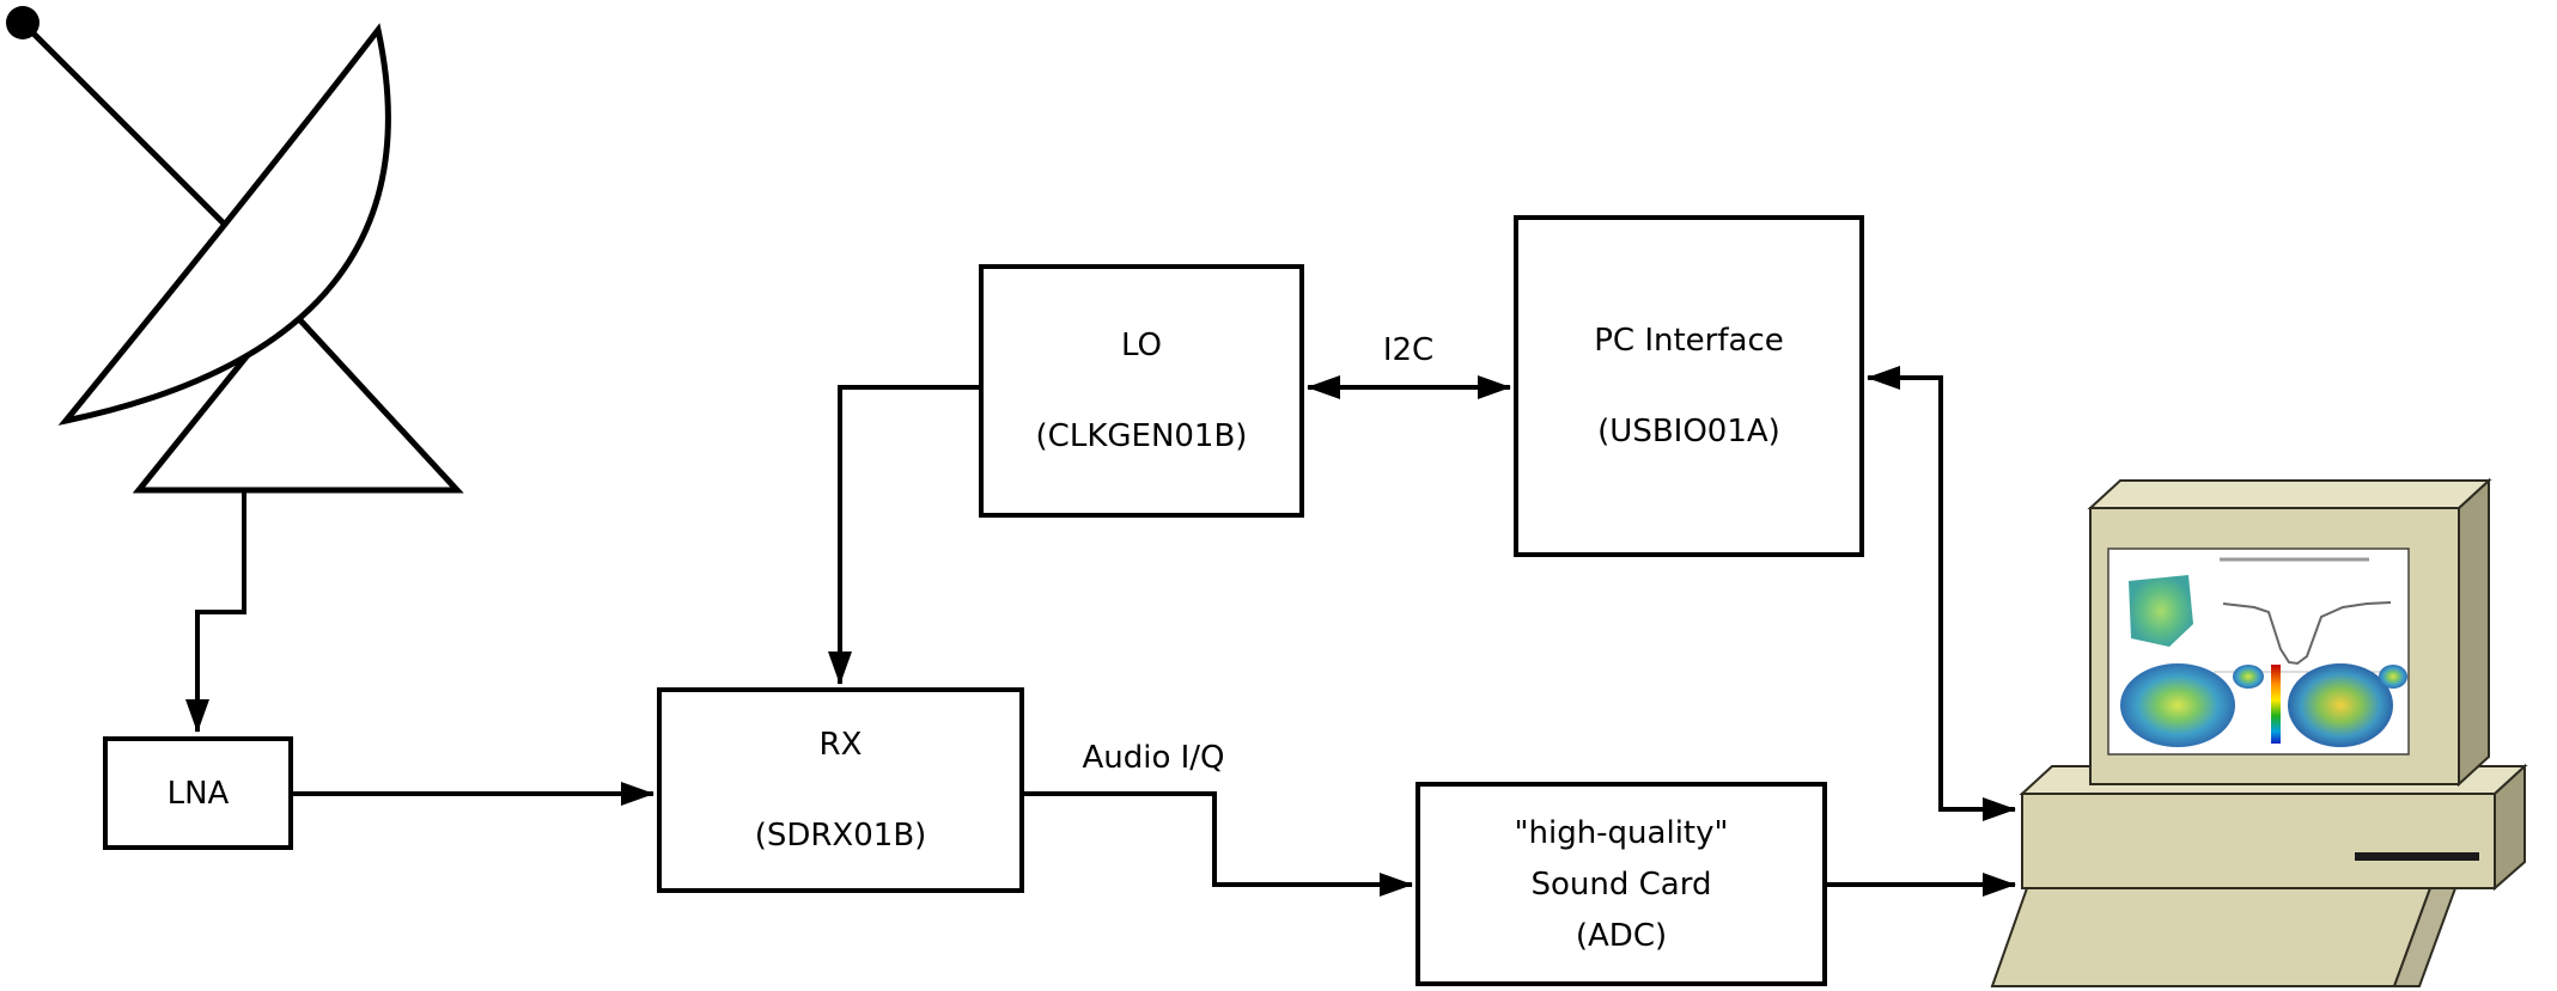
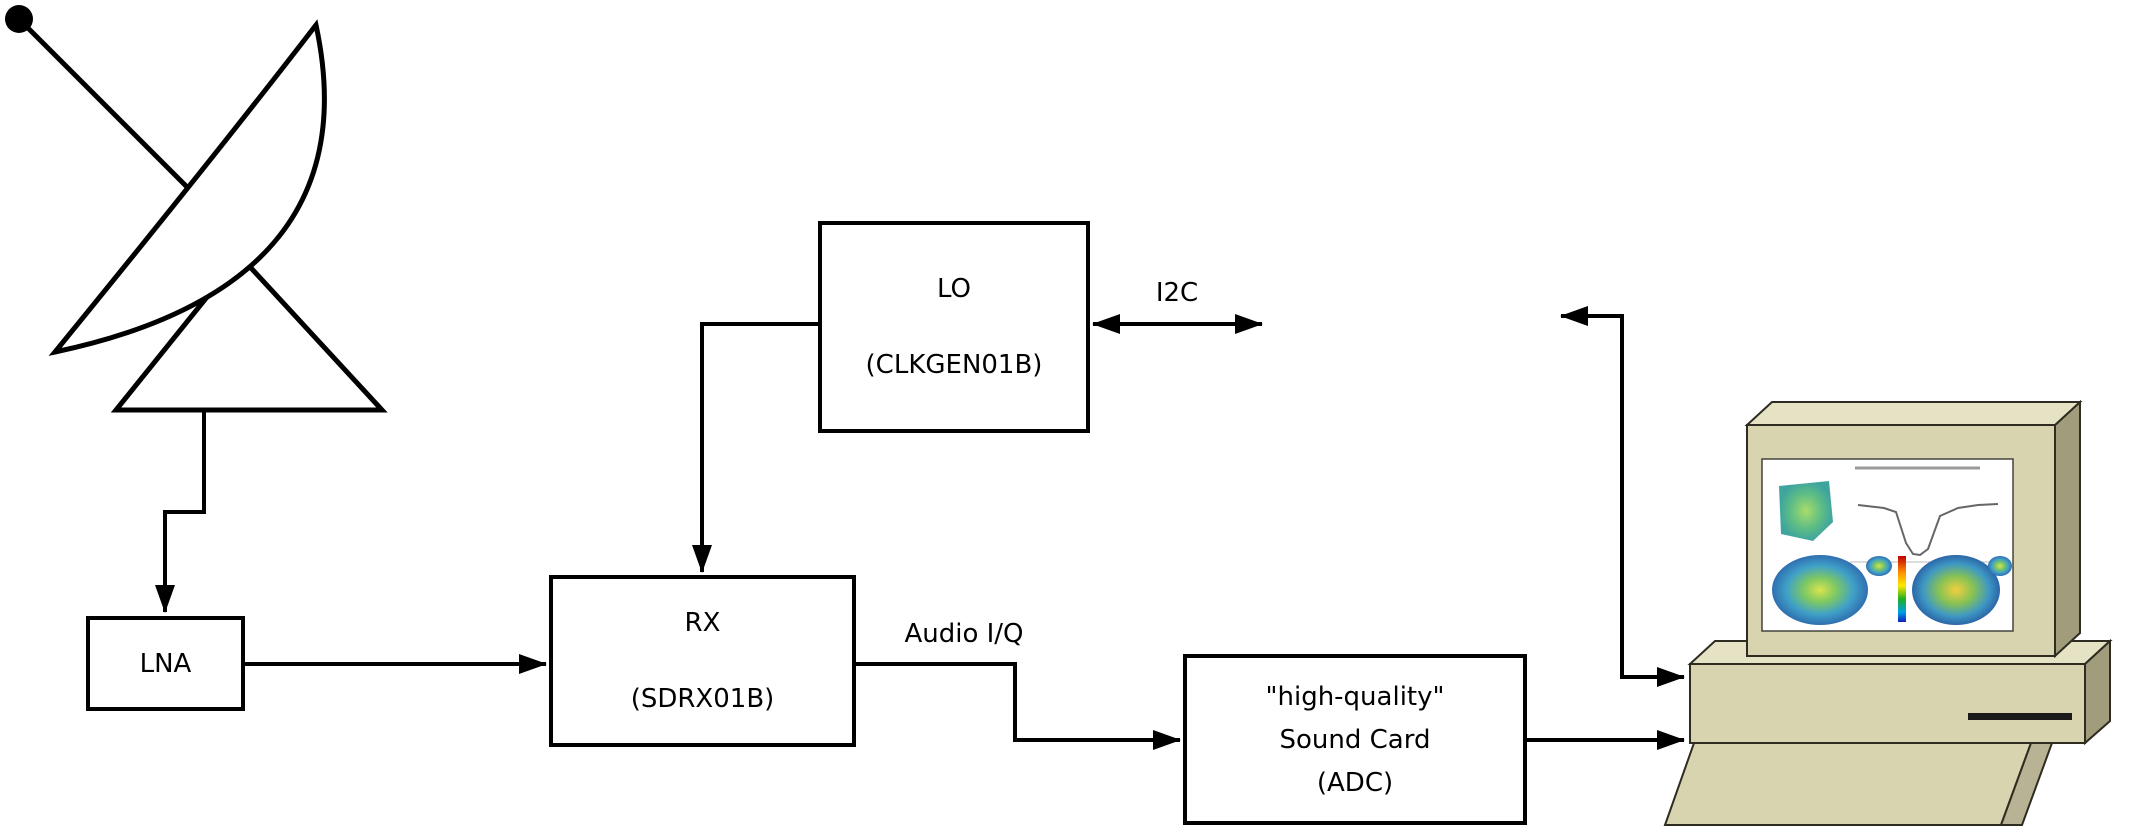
  LNA
  RX
  (SDRX01B)
  LO
  (CLKGEN01B)
- PC Interface
- (USBIO01A)
  "high-quality"
  Sound Card
  (ADC)
  Audio I/Q
  I2C
